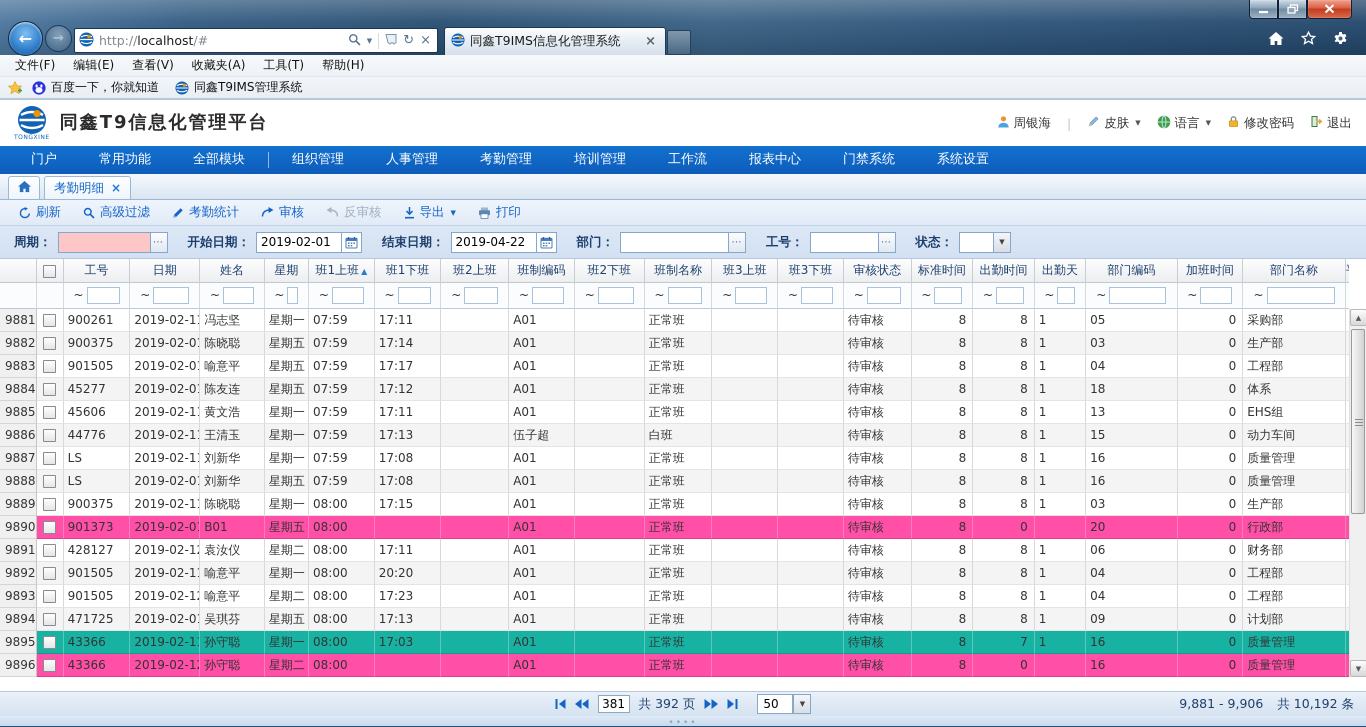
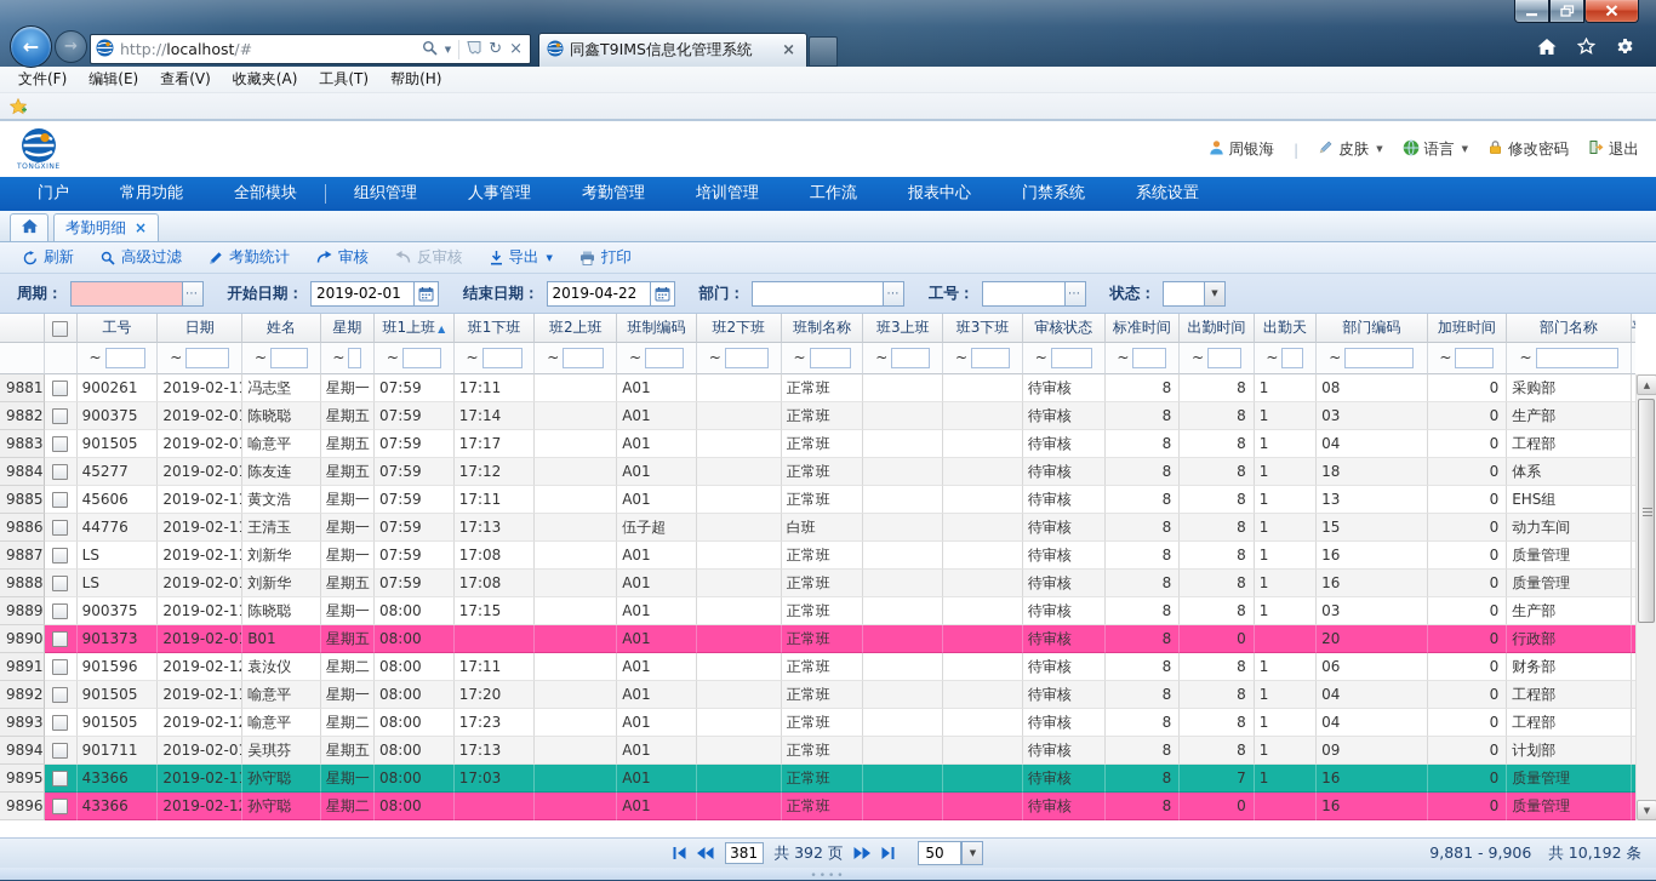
  ←
  →
  http://
  localhost
  /#
  ▼
  ↻
  ×
  同鑫T9IMS信息化管理系统
  ×
  文件(F)
  编辑(E)
  查看(V)
  收藏夹(A)
  工具(T)
  帮助(H)
- 百度一下，你就知道
- 同鑫T9IMS管理系统
- 同鑫T9信息化管理平台
  周银海
  |
  皮肤
  ▼
  语言
  ▼
  修改密码
  退出
  门户
  常用功能
  全部模块
  组织管理
  人事管理
  考勤管理
  培训管理
  工作流
  报表中心
  门禁系统
  系统设置
  考勤明细
  ×
  刷新
  高级过滤
  考勤统计
  审核
  反审核
  导出
  ▼
  打印
  周期：
  ⋯
  开始日期：
  2019-02-01
  结束日期：
  2019-04-22
  部门：
  ⋯
  工号：
  ⋯
  状态：
  ▼
  		工号	日期	姓名	星期	班1上班 ▲	班1下班	班2上班	班制编码	班2下班	班制名称	班3上班	班3下班	审核状态	标准时间	出勤时间	出勤天	部门编码	加班时间	部门名称
  		~	~	~	~	~	~	~	~	~	~	~	~	~	~	~	~	~	~	~
- 9881		900261	2019-02-1	冯志坚	星期一	07:59	17:11		A01		正常班			待审核	8	8	1	05	0	采购部
+ 9881		900261	2019-02-1	冯志坚	星期一	07:59	17:11		A01		正常班			待审核	8	8	1	08	0	采购部
  9882		900375	2019-02-0	陈晓聪	星期五	07:59	17:14		A01		正常班			待审核	8	8	1	03	0	生产部
  9883		901505	2019-02-0	喻意平	星期五	07:59	17:17		A01		正常班			待审核	8	8	1	04	0	工程部
  9884		45277	2019-02-0	陈友连	星期五	07:59	17:12		A01		正常班			待审核	8	8	1	18	0	体系
  9885		45606	2019-02-1	黄文浩	星期一	07:59	17:11		A01		正常班			待审核	8	8	1	13	0	EHS组
  9886		44776	2019-02-1	王清玉	星期一	07:59	17:13		伍子超		白班			待审核	8	8	1	15	0	动力车间
  9887		LS	2019-02-1	刘新华	星期一	07:59	17:08		A01		正常班			待审核	8	8	1	16	0	质量管理
  9888		LS	2019-02-0	刘新华	星期五	07:59	17:08		A01		正常班			待审核	8	8	1	16	0	质量管理
  9889		900375	2019-02-1	陈晓聪	星期一	08:00	17:15		A01		正常班			待审核	8	8	1	03	0	生产部
  9890		901373	2019-02-0	B01	星期五	08:00			A01		正常班			待审核	8	0		20	0	行政部
- 9891		428127	2019-02-1	袁汝仪	星期二	08:00	17:11		A01		正常班			待审核	8	8	1	06	0	财务部
+ 9891		901596	2019-02-1	袁汝仪	星期二	08:00	17:11		A01		正常班			待审核	8	8	1	06	0	财务部
- 9892		901505	2019-02-1	喻意平	星期一	08:00	20:20		A01		正常班			待审核	8	8	1	04	0	工程部
+ 9892		901505	2019-02-1	喻意平	星期一	08:00	17:20		A01		正常班			待审核	8	8	1	04	0	工程部
  9893		901505	2019-02-1	喻意平	星期二	08:00	17:23		A01		正常班			待审核	8	8	1	04	0	工程部
- 9894		471725	2019-02-0	吴琪芬	星期五	08:00	17:13		A01		正常班			待审核	8	8	1	09	0	计划部
+ 9894		901711	2019-02-0	吴琪芬	星期五	08:00	17:13		A01		正常班			待审核	8	8	1	09	0	计划部
  9895		43366	2019-02-1	孙守聪	星期一	08:00	17:03		A01		正常班			待审核	8	7	1	16	0	质量管理
  9896		43366	2019-02-1	孙守聪	星期二	08:00			A01		正常班			待审核	8	0		16	0	质量管理
  ▲
  ▼
  381
  共 392 页
  50
  ▼
  9,881 - 9,906 共 10,192 条
  ••••
